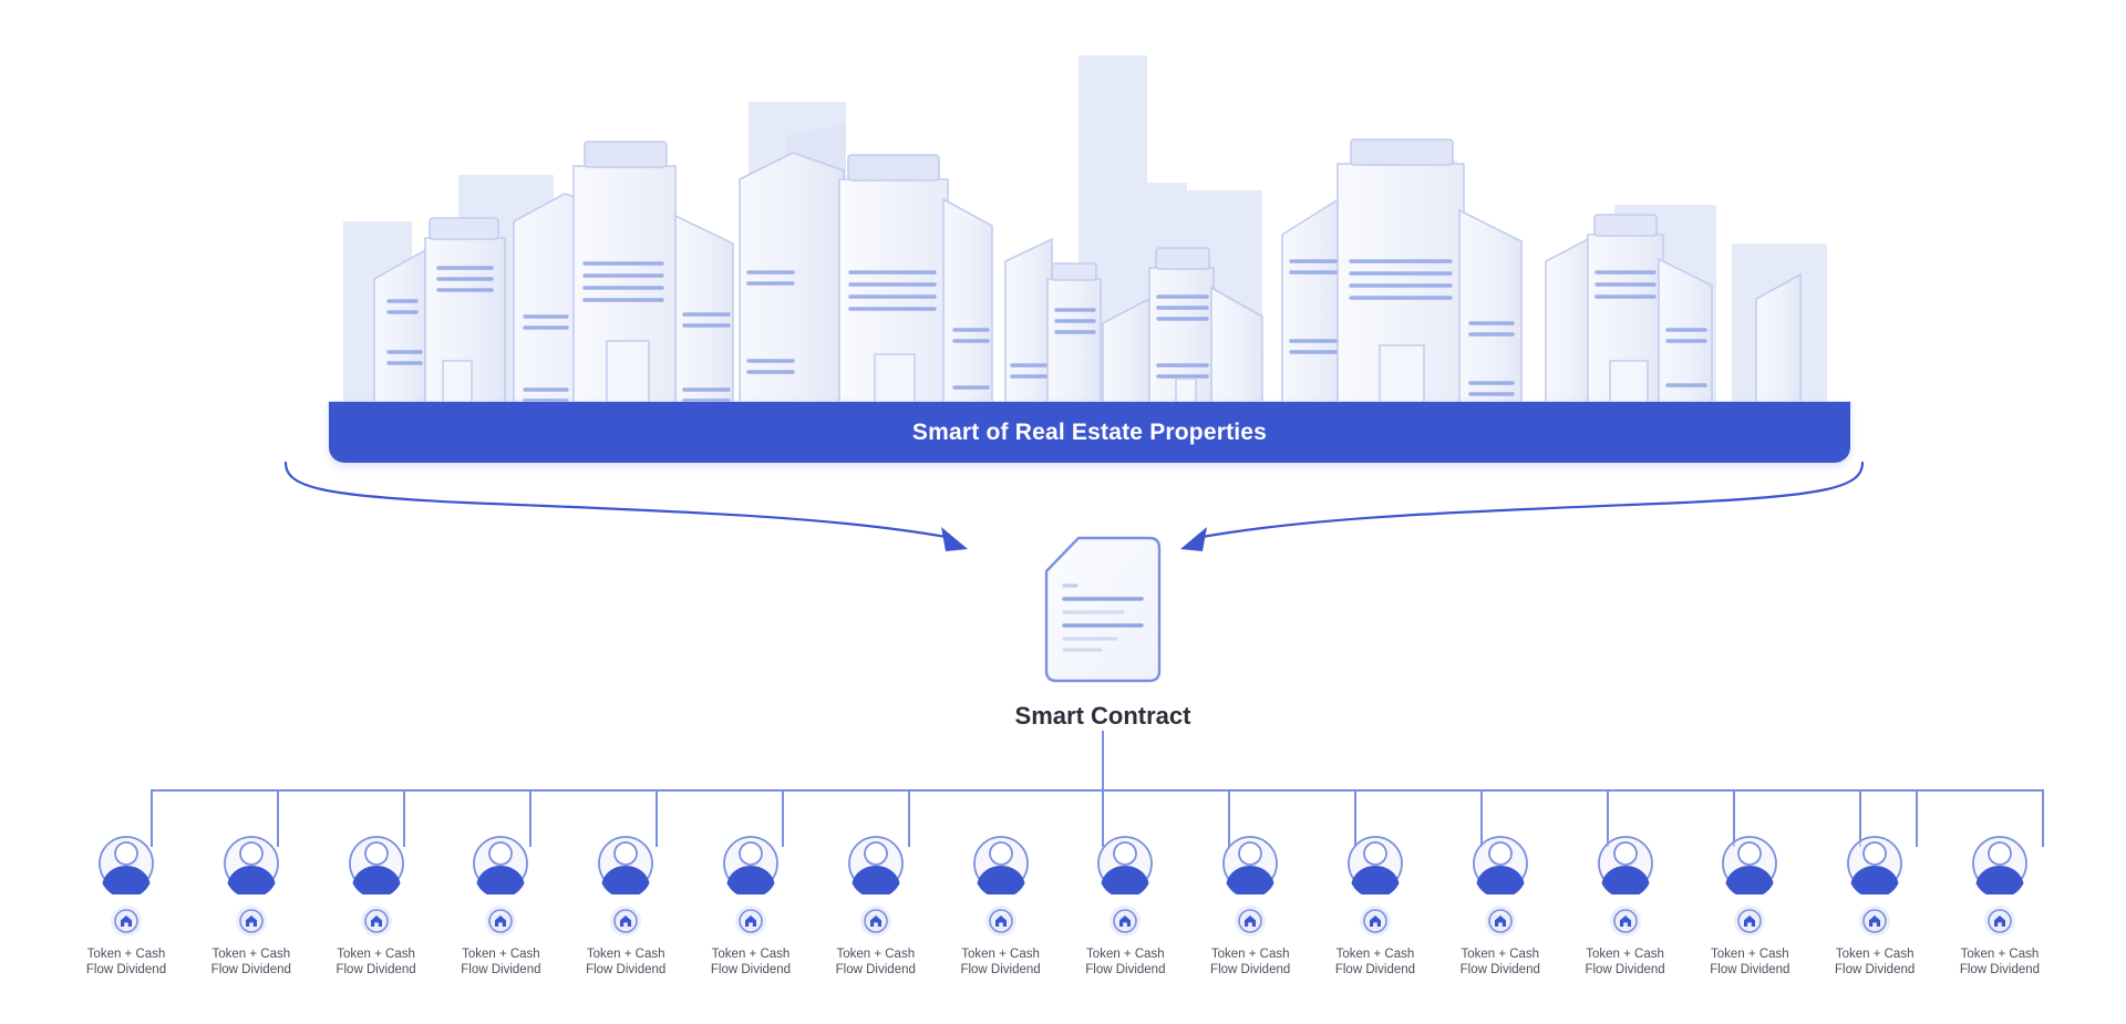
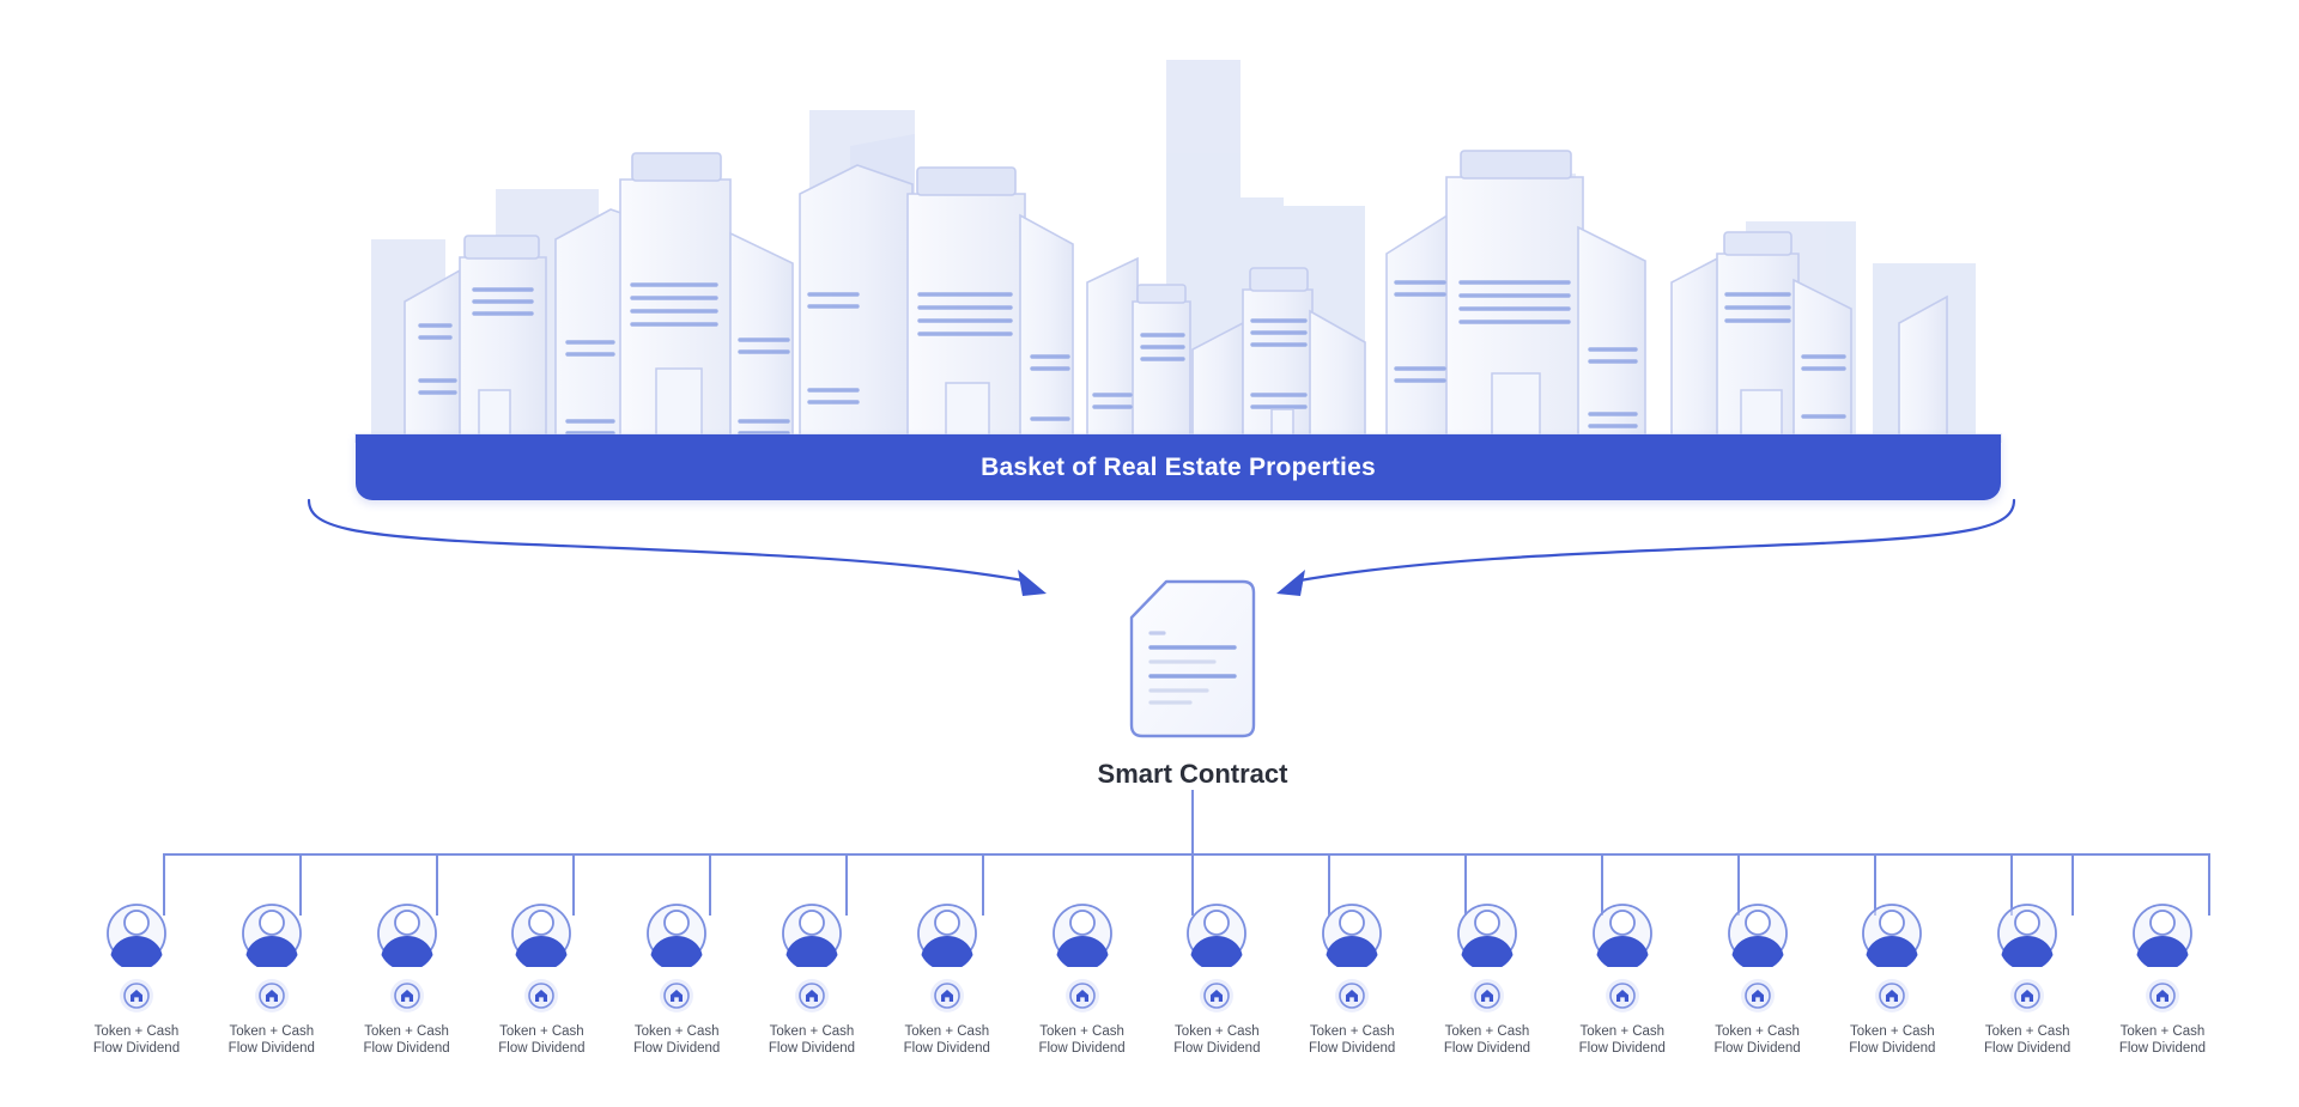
- Smart of Real Estate Properties
+ Basket of Real Estate Properties
  Smart Contract
  Token + Cash
  Flow Dividend
  Token + Cash
  Flow Dividend
  Token + Cash
  Flow Dividend
  Token + Cash
  Flow Dividend
  Token + Cash
  Flow Dividend
  Token + Cash
  Flow Dividend
  Token + Cash
  Flow Dividend
  Token + Cash
  Flow Dividend
  Token + Cash
  Flow Dividend
  Token + Cash
  Flow Dividend
  Token + Cash
  Flow Dividend
  Token + Cash
  Flow Dividend
  Token + Cash
  Flow Dividend
  Token + Cash
  Flow Dividend
  Token + Cash
  Flow Dividend
  Token + Cash
  Flow Dividend
